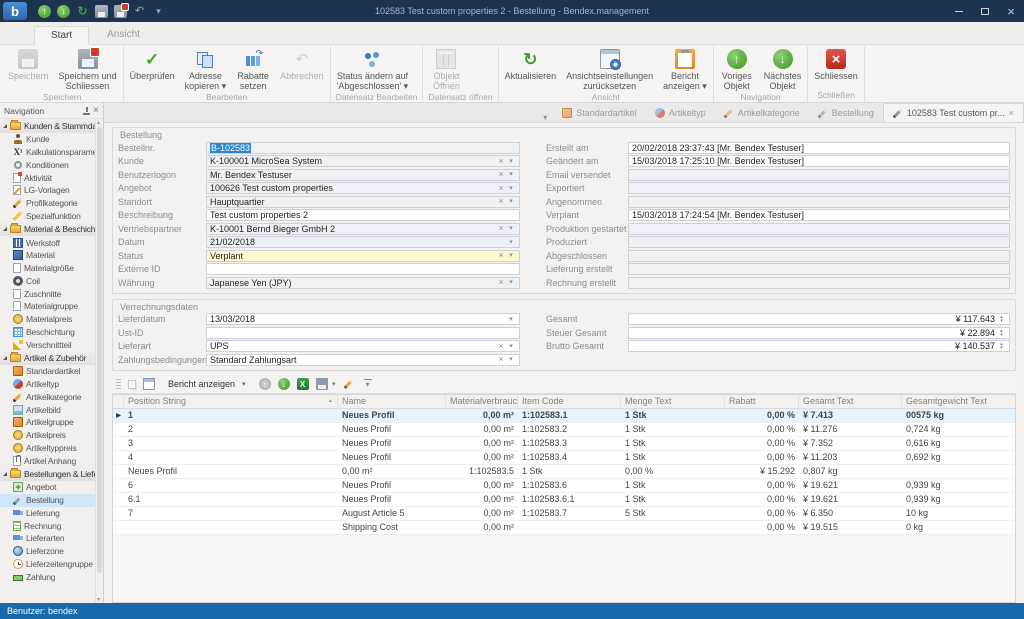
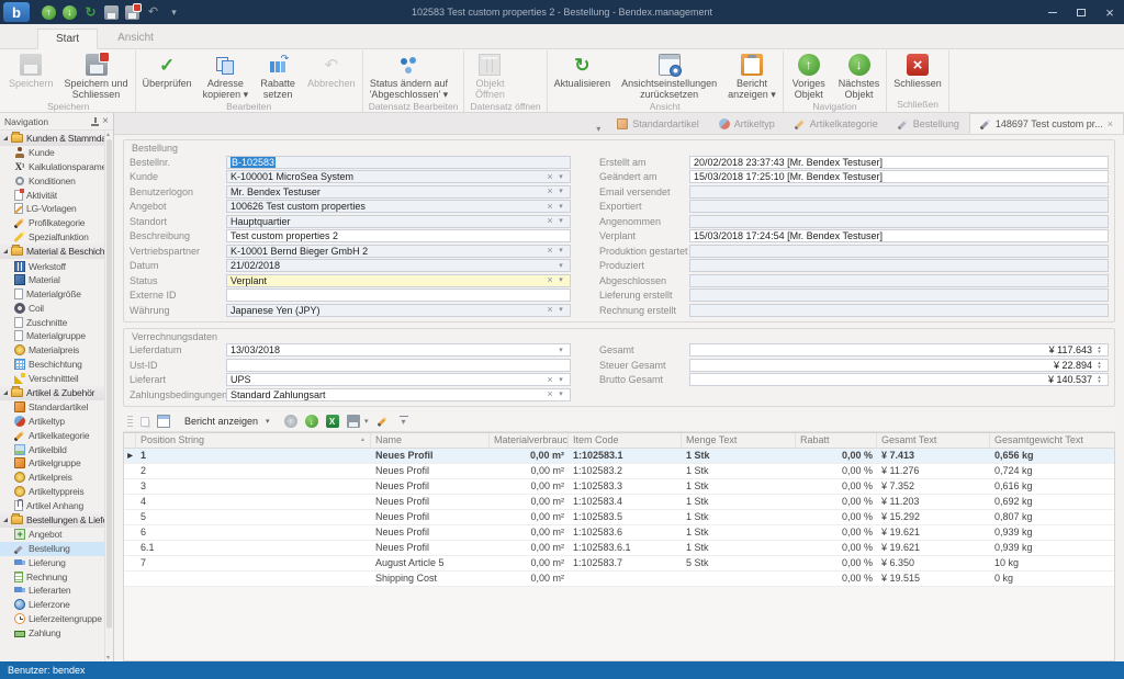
  b
  102583 Test custom properties 2 - Bestellung - Bendex.management
  Start
  Ansicht
  Speichern
  Speichern und
  Schliessen
  Speichern
  Überprüfen
  Adresse
  kopieren ▾
  Rabatte
  setzen
  Abbrechen
  Bearbeiten
  Status ändern auf
  'Abgeschlossen' ▾
  Datensatz Bearbeiten
  Objekt
  Öffnen
  Datensatz öffnen
  Aktualisieren
  Ansichtseinstellungen
  zurücksetzen
  Bericht
  anzeigen ▾
  Ansicht
  Voriges
  Objekt
  Nächstes
  Objekt
  Navigation
  Schliessen
  Schließen
  Navigation
  Kunden & Stammd
  Kunde
  Kalkulationsparam
  Konditionen
  Aktivität
  LG-Vorlagen
  Profilkategorie
  Spezialfunktion
  Material & Beschich
  Werkstoff
  Material
  Materialgröße
  Coil
  Zuschnitte
  Materialgruppe
  Materialpreis
  Beschichtung
  Verschnittteil
  Artikel & Zubehör
  Standardartikel
  Artikeltyp
  Artikelkategorie
  Artikelbild
  Artikelgruppe
  Artikelpreis
  Artikeltyppreis
  Artikel Anhang
  Bestellungen & Lief
  Angebot
  Bestellung
  Lieferung
  Rechnung
  Lieferarten
  Lieferzone
  Lieferzeitengruppe
  Zahlung
  Standardartikel
  Artikeltyp
  Artikelkategorie
  Bestellung
- 102583 Test custom pr...
+ 148697 Test custom pr...
  Bestellung
  Bestellnr.
  B-102583
  Kunde
  K-100001 MicroSea System
  Benutzerlogon
  Mr. Bendex Testuser
  Angebot
  100626 Test custom properties
  Standort
  Hauptquartier
  Beschreibung
  Test custom properties 2
  Vertriebspartner
  K-10001 Bernd Bieger GmbH 2
  Datum
  21/02/2018
  Status
  Verplant
  Externe ID
  Währung
  Japanese Yen (JPY)
  Erstellt am
  20/02/2018 23:37:43 [Mr. Bendex Testuser]
  Geändert am
  15/03/2018 17:25:10 [Mr. Bendex Testuser]
  Email versendet
  Exportiert
  Angenommen
  Verplant
  15/03/2018 17:24:54 [Mr. Bendex Testuser]
  Produktion gestartet
  Produziert
  Abgeschlossen
  Lieferung erstellt
  Rechnung erstellt
  Verrechnungsdaten
  Lieferdatum
  13/03/2018
  Ust-ID
  Lieferart
  UPS
  Zahlungsbedingungen
  Standard Zahlungsart
  Gesamt
  ¥ 117.643
  Steuer Gesamt
  ¥ 22.894
  Brutto Gesamt
  ¥ 140.537
  Bericht anzeigen
  Position String
  Name
  Item Code
  Menge Text
  Rabatt
  Gesamt Text
  Gesamtgewicht Text
  1
  Neues Profil
  0,00 m²
  1:102583.1
  1 Stk
  0,00 %
  ¥ 7.413
- 00575 kg
+ 0,656 kg
  2
  Neues Profil
  0,00 m²
  1:102583.2
  1 Stk
  0,00 %
  ¥ 11.276
  0,724 kg
  3
  Neues Profil
  0,00 m²
  1:102583.3
  1 Stk
  0,00 %
  ¥ 7.352
  0,616 kg
  4
  Neues Profil
  0,00 m²
  1:102583.4
  1 Stk
  0,00 %
  ¥ 11.203
  0,692 kg
+ 5
  Neues Profil
  0,00 m²
  1:102583.5
  1 Stk
  0,00 %
  ¥ 15.292
  0,807 kg
  6
  Neues Profil
  0,00 m²
  1:102583.6
  1 Stk
  0,00 %
  ¥ 19.621
  0,939 kg
  6.1
  Neues Profil
  0,00 m²
  1:102583.6.1
  1 Stk
  0,00 %
  ¥ 19.621
  0,939 kg
  7
  August Article 5
  0,00 m²
  1:102583.7
  5 Stk
  0,00 %
  ¥ 6.350
  10 kg
  Shipping Cost
  0,00 m²
  0,00 %
  ¥ 19.515
  0 kg
  Benutzer: bendex
